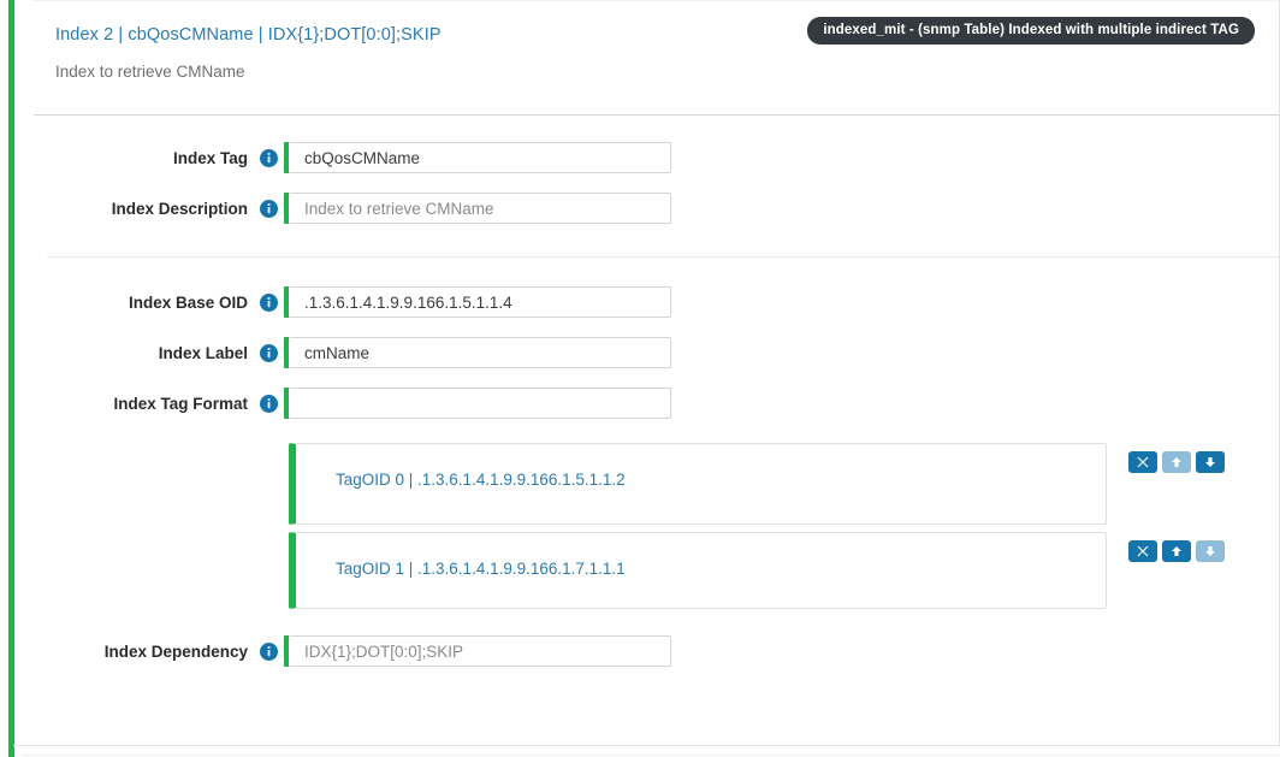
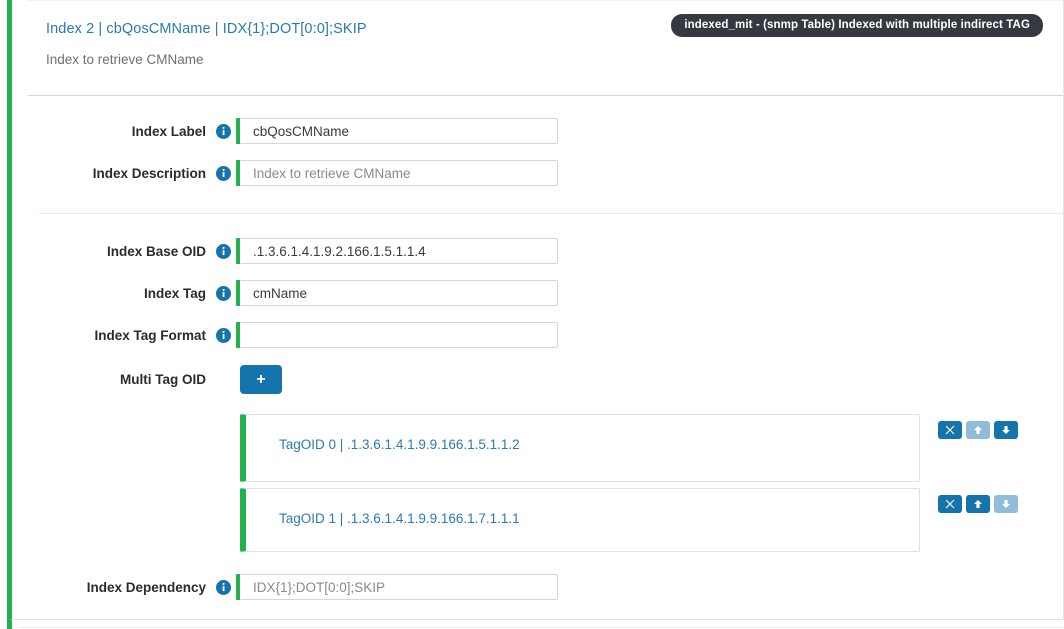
  Index 2 | cbQosCMName | IDX{1};DOT[0:0];SKIP
  Index to retrieve CMName
  indexed_mit - (snmp Table) Indexed with multiple indirect TAG
- Index Tag
+ Index Label
  cbQosCMName
  Index Description
  Index to retrieve CMName
  Index Base OID
- .1.3.6.1.4.1.9.9.166.1.5.1.1.4
+ .1.3.6.1.4.1.9.2.166.1.5.1.1.4
- Index Label
+ Index Tag
  cmName
  Index Tag Format
+ Multi Tag OID
+ +
  TagOID 0 | .1.3.6.1.4.1.9.9.166.1.5.1.1.2
  TagOID 1 | .1.3.6.1.4.1.9.9.166.1.7.1.1.1
  Index Dependency
  IDX{1};DOT[0:0];SKIP
